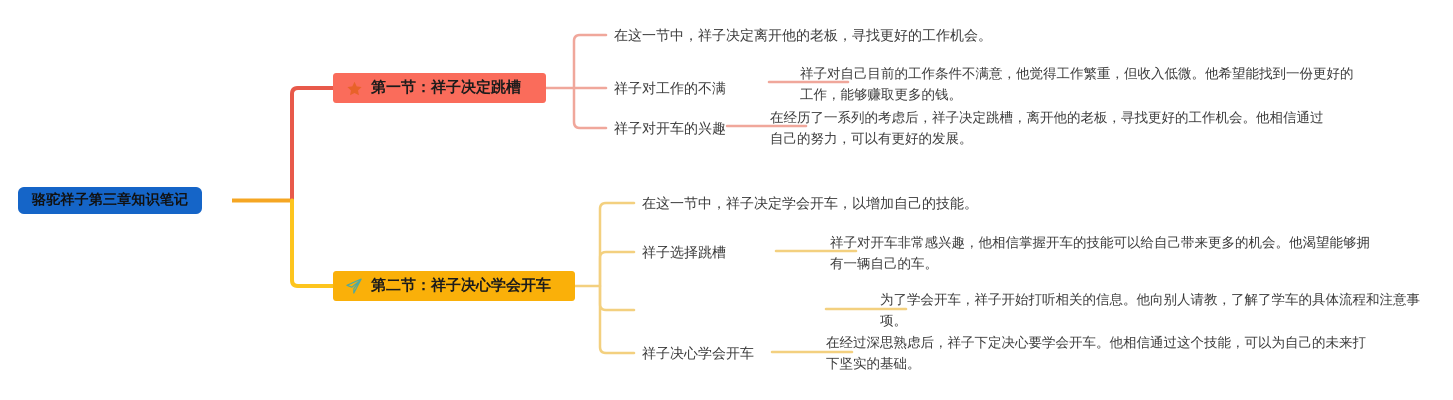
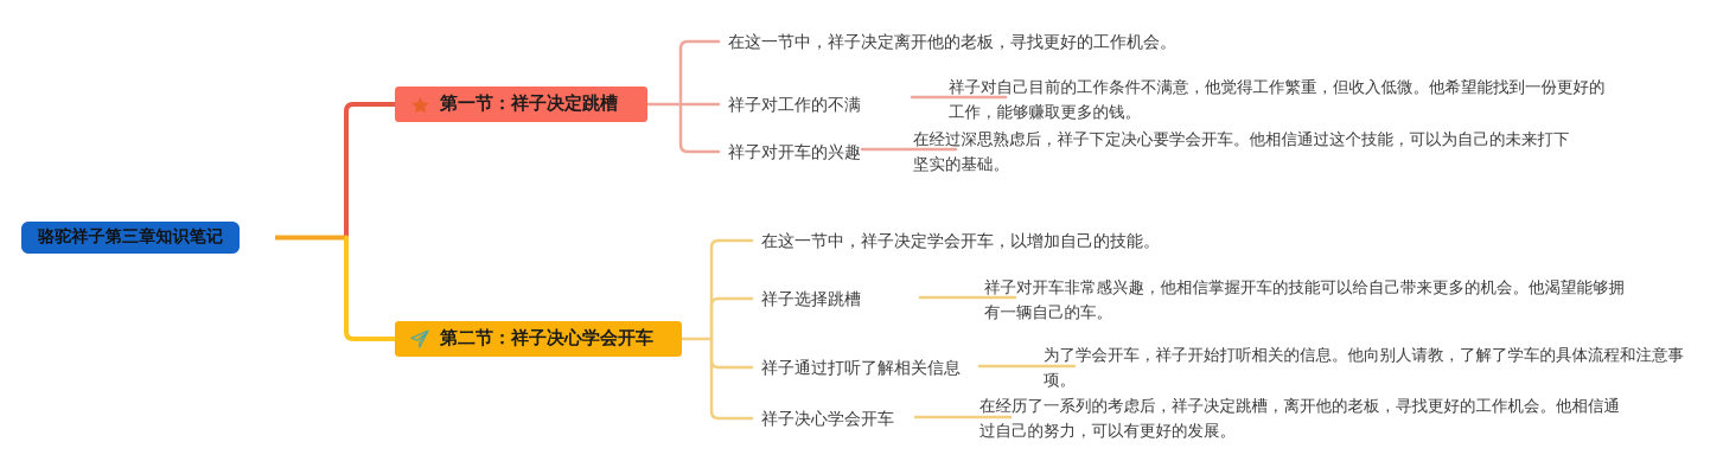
  骆驼祥子第三章知识笔记
  第一节：祥子决定跳槽
  第二节：祥子决心学会开车
  在这一节中，祥子决定离开他的老板，寻找更好的工作机会。
  祥子对工作的不满
  祥子对自己目前的工作条件不满意，他觉得工作繁重，但收入低微。他希望能找到一份更好的工作，能够赚取更多的钱。
  祥子对开车的兴趣
- 在经历了一系列的考虑后，祥子决定跳槽，离开他的老板，寻找更好的工作机会。他相信通过自己的努力，可以有更好的发展。
+ 在经过深思熟虑后，祥子下定决心要学会开车。他相信通过这个技能，可以为自己的未来打下坚实的基础。
  在这一节中，祥子决定学会开车，以增加自己的技能。
  祥子选择跳槽
  祥子对开车非常感兴趣，他相信掌握开车的技能可以给自己带来更多的机会。他渴望能够拥有一辆自己的车。
+ 祥子通过打听了解相关信息
  为了学会开车，祥子开始打听相关的信息。他向别人请教，了解了学车的具体流程和注意事项。
  祥子决心学会开车
- 在经过深思熟虑后，祥子下定决心要学会开车。他相信通过这个技能，可以为自己的未来打下坚实的基础。
+ 在经历了一系列的考虑后，祥子决定跳槽，离开他的老板，寻找更好的工作机会。他相信通过自己的努力，可以有更好的发展。
